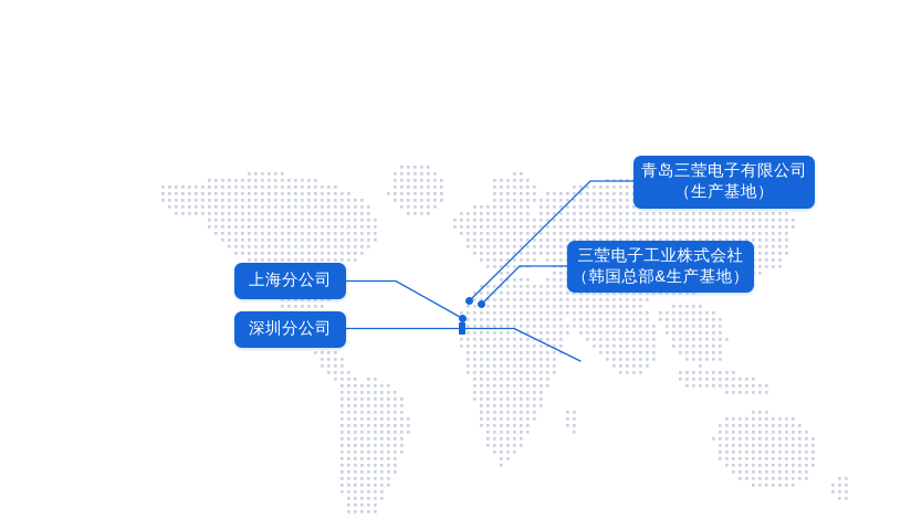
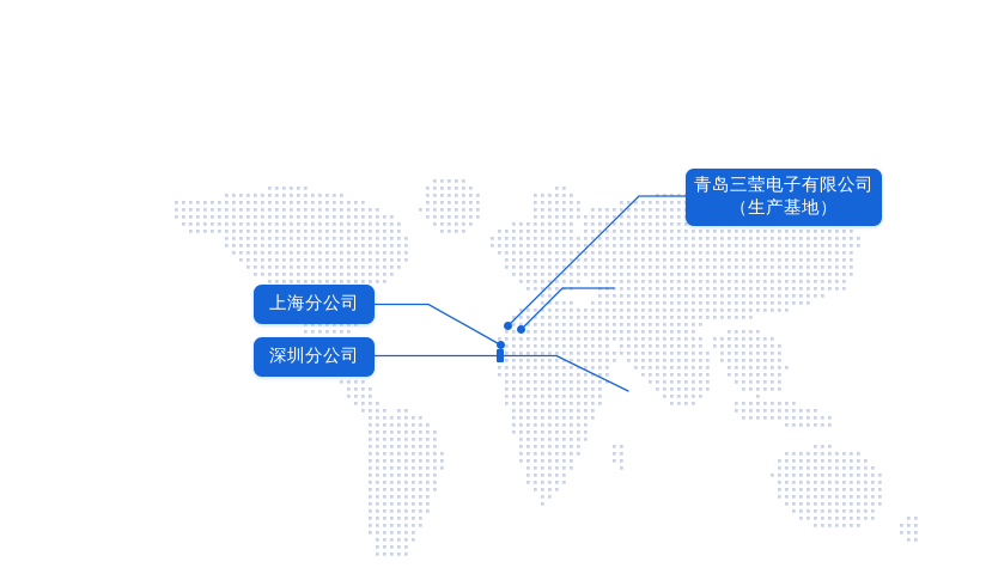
  青岛三莹电子有限公司
  （生产基地）
- 三莹电子工业株式会社
- （韩国总部&生产基地）
  上海分公司
  深圳分公司
